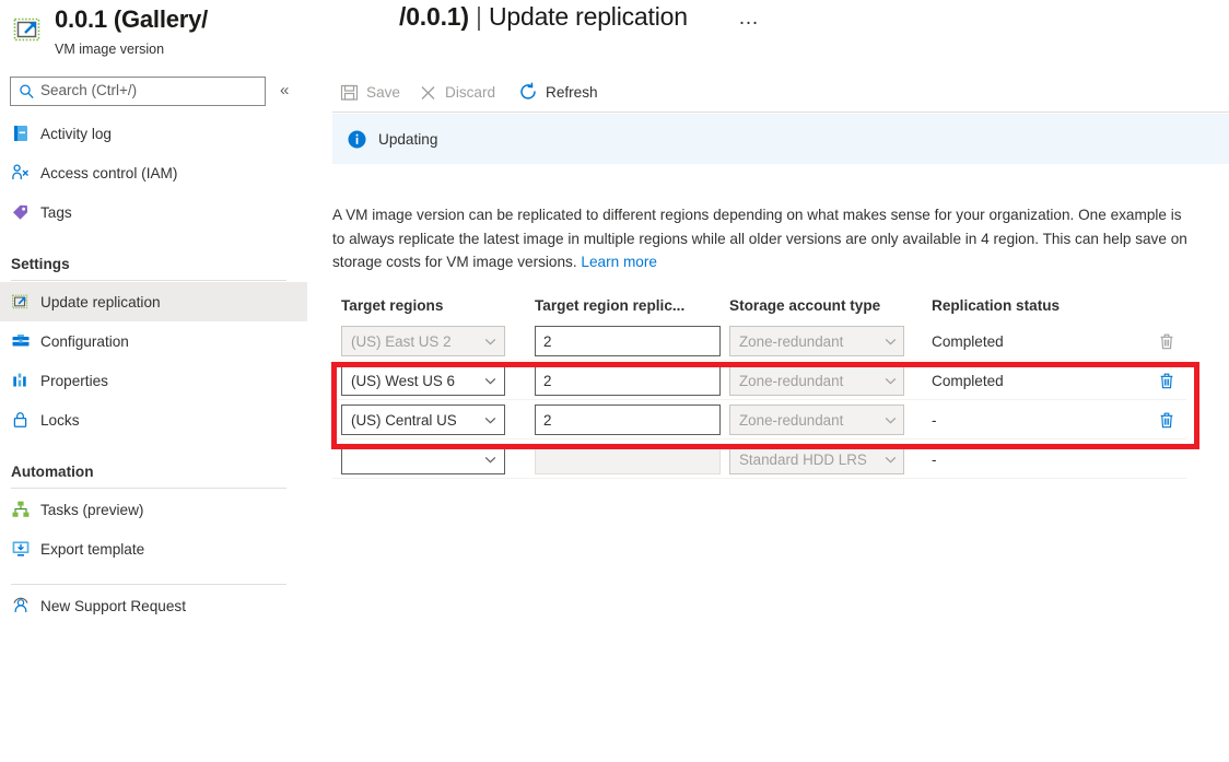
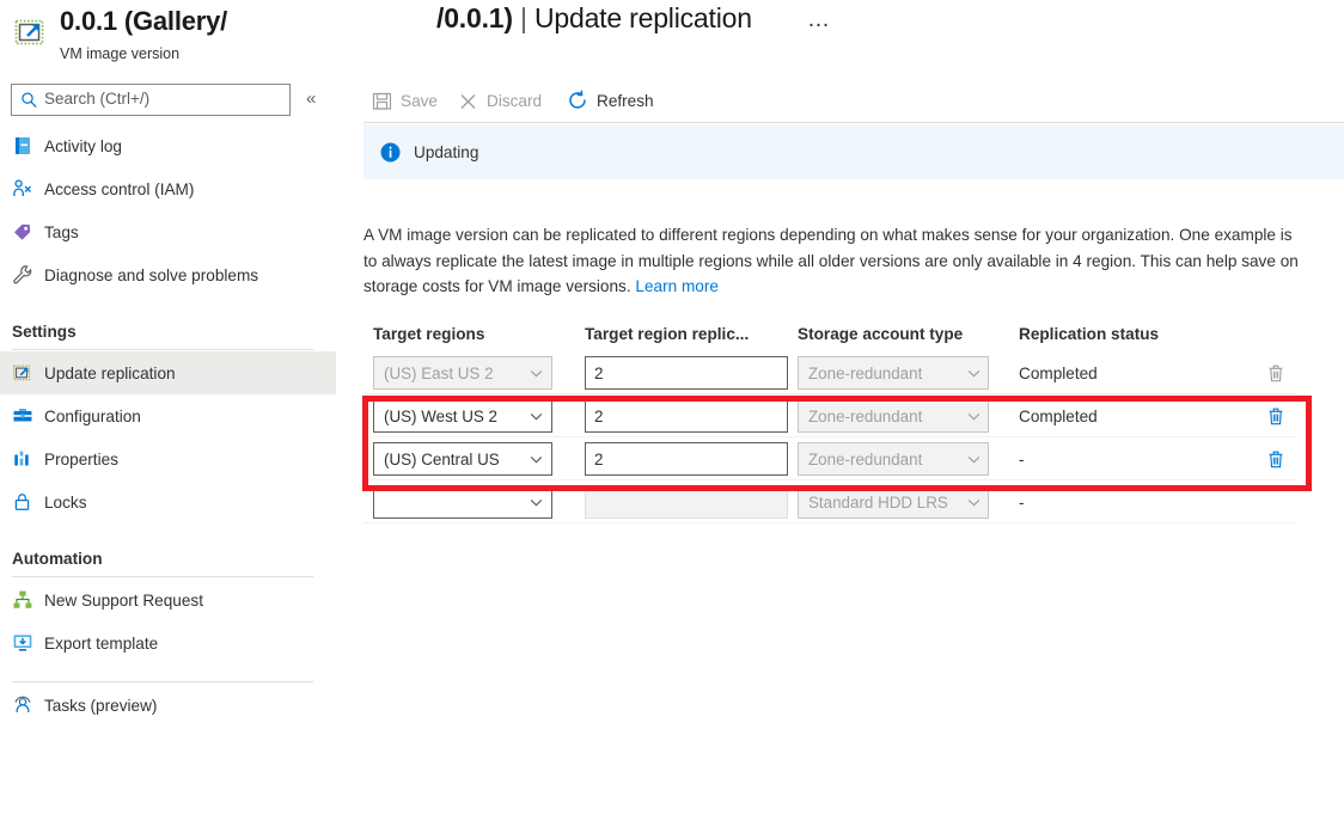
  0.0.1 (Gallery/
  VM image version
  Search (Ctrl+/)
  «
  Activity log
  Access control (IAM)
  Tags
+ Diagnose and solve problems
  Settings
  Update replication
  Configuration
  Properties
  Locks
  Automation
- Tasks (preview)
+ New Support Request
  Export template
- New Support Request
+ Tasks (preview)
  /0.0.1) | Update replication
  …
  Save
  Discard
  Refresh
  Updating
  A VM image version can be replicated to different regions depending on what makes sense for your organization. One example is to always replicate the latest image in multiple regions while all older versions are only available in 4 region. This can help save on storage costs for VM image versions. Learn more
  Target regions
  Target region replic...
  Storage account type
  Replication status
  (US) East US 2
  2
  Zone-redundant
  Completed
- (US) West US 6
+ (US) West US 2
  2
  Zone-redundant
  Completed
  (US) Central US
  2
  Zone-redundant
  -
  Standard HDD LRS
  -
